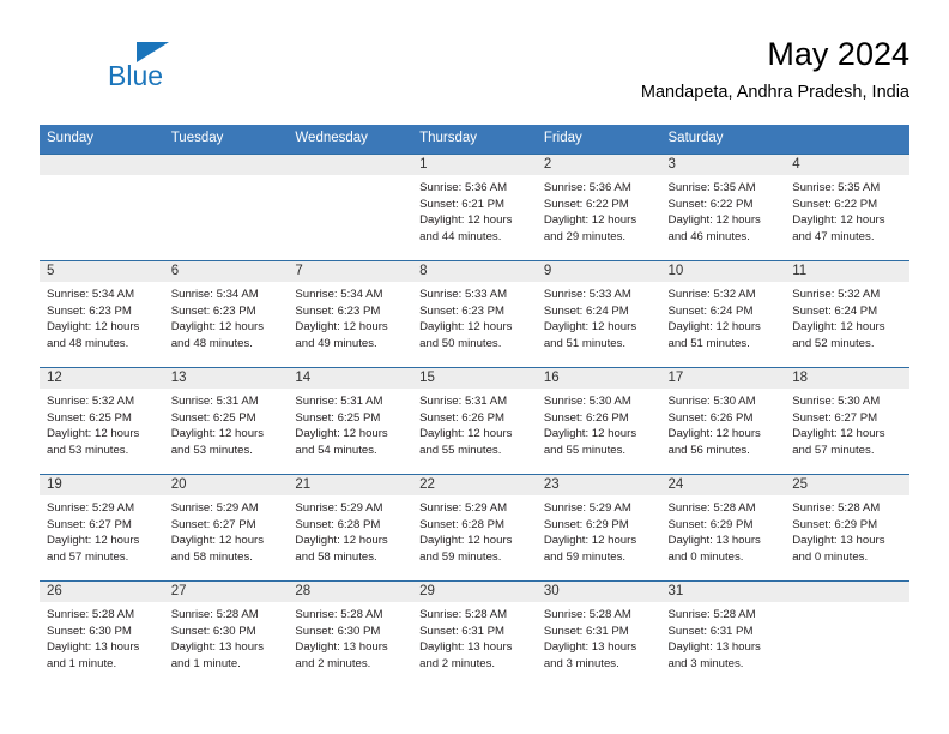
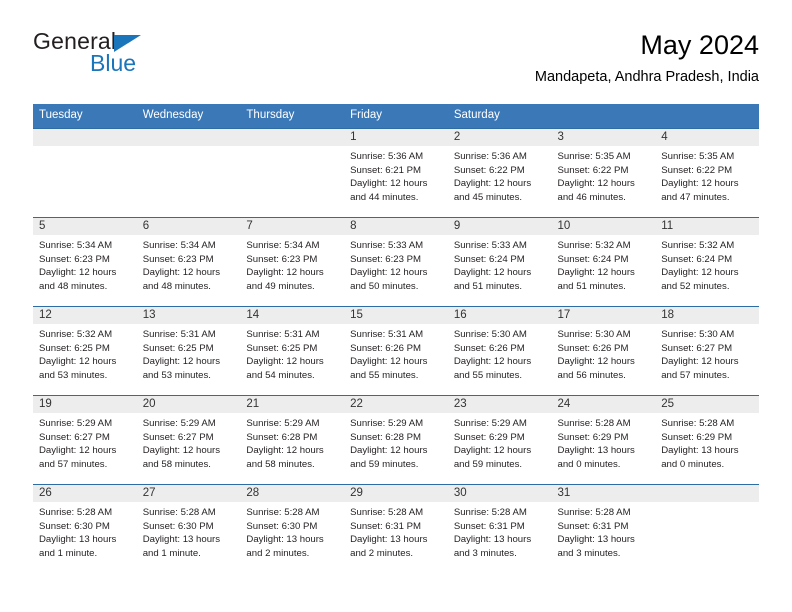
+ General
  Blue
  May 2024
  Mandapeta, Andhra Pradesh, India
- Sunday
  Tuesday
  Wednesday
  Thursday
  Friday
  Saturday
  1
  Sunrise: 5:36 AM
  Sunset: 6:21 PM
  Daylight: 12 hours
  and 44 minutes.
  2
  Sunrise: 5:36 AM
  Sunset: 6:22 PM
  Daylight: 12 hours
- and 29 minutes.
+ and 45 minutes.
  3
  Sunrise: 5:35 AM
  Sunset: 6:22 PM
  Daylight: 12 hours
  and 46 minutes.
  4
  Sunrise: 5:35 AM
  Sunset: 6:22 PM
  Daylight: 12 hours
  and 47 minutes.
  5
  Sunrise: 5:34 AM
  Sunset: 6:23 PM
  Daylight: 12 hours
  and 48 minutes.
  6
  Sunrise: 5:34 AM
  Sunset: 6:23 PM
  Daylight: 12 hours
  and 48 minutes.
  7
  Sunrise: 5:34 AM
  Sunset: 6:23 PM
  Daylight: 12 hours
  and 49 minutes.
  8
  Sunrise: 5:33 AM
  Sunset: 6:23 PM
  Daylight: 12 hours
  and 50 minutes.
  9
  Sunrise: 5:33 AM
  Sunset: 6:24 PM
  Daylight: 12 hours
  and 51 minutes.
  10
  Sunrise: 5:32 AM
  Sunset: 6:24 PM
  Daylight: 12 hours
  and 51 minutes.
  11
  Sunrise: 5:32 AM
  Sunset: 6:24 PM
  Daylight: 12 hours
  and 52 minutes.
  12
  Sunrise: 5:32 AM
  Sunset: 6:25 PM
  Daylight: 12 hours
  and 53 minutes.
  13
  Sunrise: 5:31 AM
  Sunset: 6:25 PM
  Daylight: 12 hours
  and 53 minutes.
  14
  Sunrise: 5:31 AM
  Sunset: 6:25 PM
  Daylight: 12 hours
  and 54 minutes.
  15
  Sunrise: 5:31 AM
  Sunset: 6:26 PM
  Daylight: 12 hours
  and 55 minutes.
  16
  Sunrise: 5:30 AM
  Sunset: 6:26 PM
  Daylight: 12 hours
  and 55 minutes.
  17
  Sunrise: 5:30 AM
  Sunset: 6:26 PM
  Daylight: 12 hours
  and 56 minutes.
  18
  Sunrise: 5:30 AM
  Sunset: 6:27 PM
  Daylight: 12 hours
  and 57 minutes.
  19
  Sunrise: 5:29 AM
  Sunset: 6:27 PM
  Daylight: 12 hours
  and 57 minutes.
  20
  Sunrise: 5:29 AM
  Sunset: 6:27 PM
  Daylight: 12 hours
  and 58 minutes.
  21
  Sunrise: 5:29 AM
  Sunset: 6:28 PM
  Daylight: 12 hours
  and 58 minutes.
  22
  Sunrise: 5:29 AM
  Sunset: 6:28 PM
  Daylight: 12 hours
  and 59 minutes.
  23
  Sunrise: 5:29 AM
  Sunset: 6:29 PM
  Daylight: 12 hours
  and 59 minutes.
  24
  Sunrise: 5:28 AM
  Sunset: 6:29 PM
  Daylight: 13 hours
  and 0 minutes.
  25
  Sunrise: 5:28 AM
  Sunset: 6:29 PM
  Daylight: 13 hours
  and 0 minutes.
  26
  Sunrise: 5:28 AM
  Sunset: 6:30 PM
  Daylight: 13 hours
  and 1 minute.
  27
  Sunrise: 5:28 AM
  Sunset: 6:30 PM
  Daylight: 13 hours
  and 1 minute.
  28
  Sunrise: 5:28 AM
  Sunset: 6:30 PM
  Daylight: 13 hours
  and 2 minutes.
  29
  Sunrise: 5:28 AM
  Sunset: 6:31 PM
  Daylight: 13 hours
  and 2 minutes.
  30
  Sunrise: 5:28 AM
  Sunset: 6:31 PM
  Daylight: 13 hours
  and 3 minutes.
  31
  Sunrise: 5:28 AM
  Sunset: 6:31 PM
  Daylight: 13 hours
  and 3 minutes.
